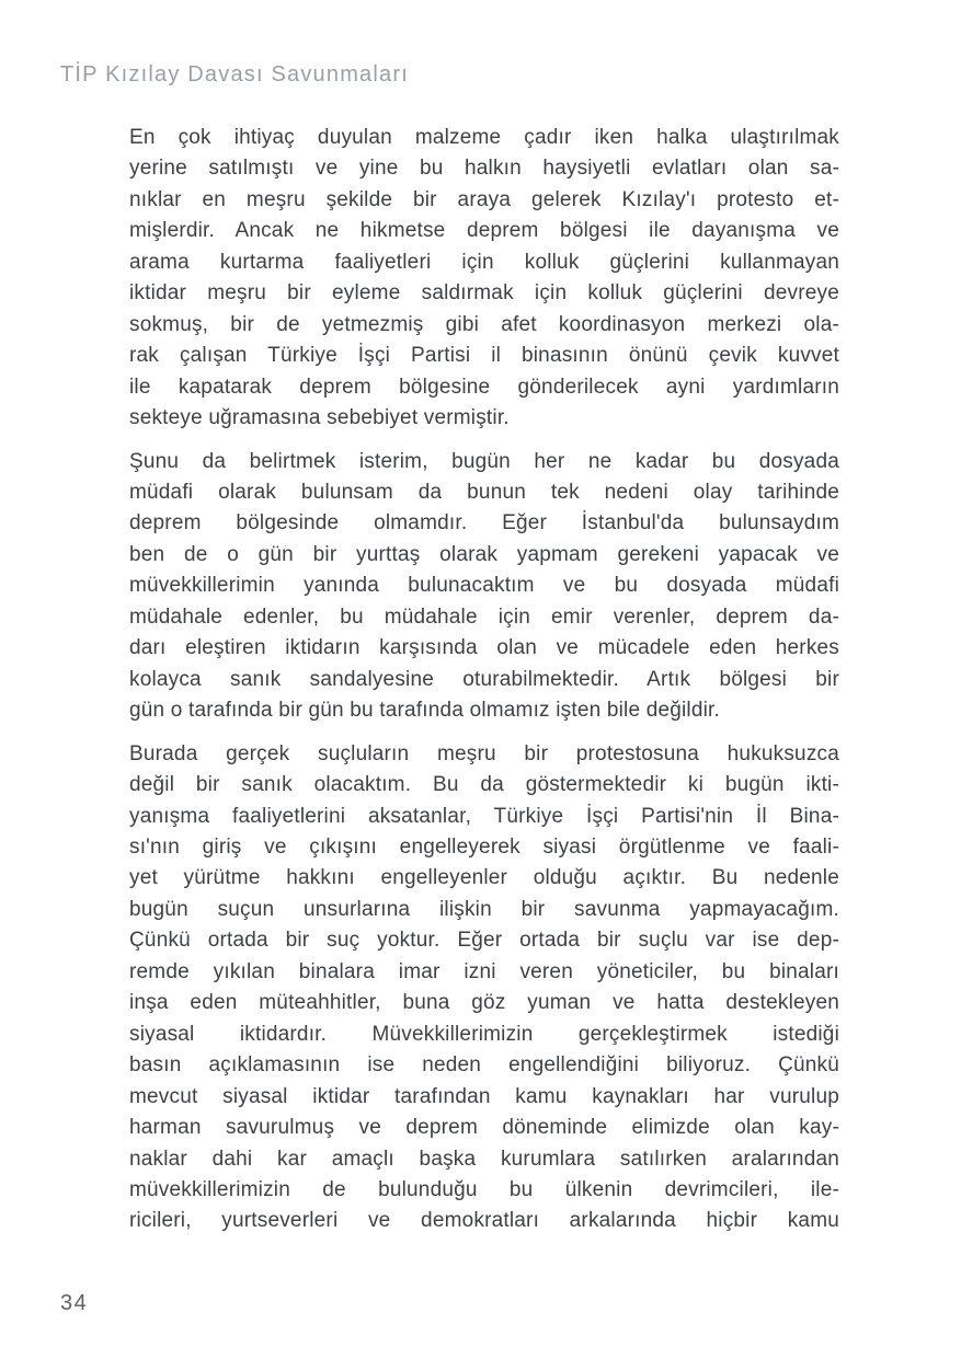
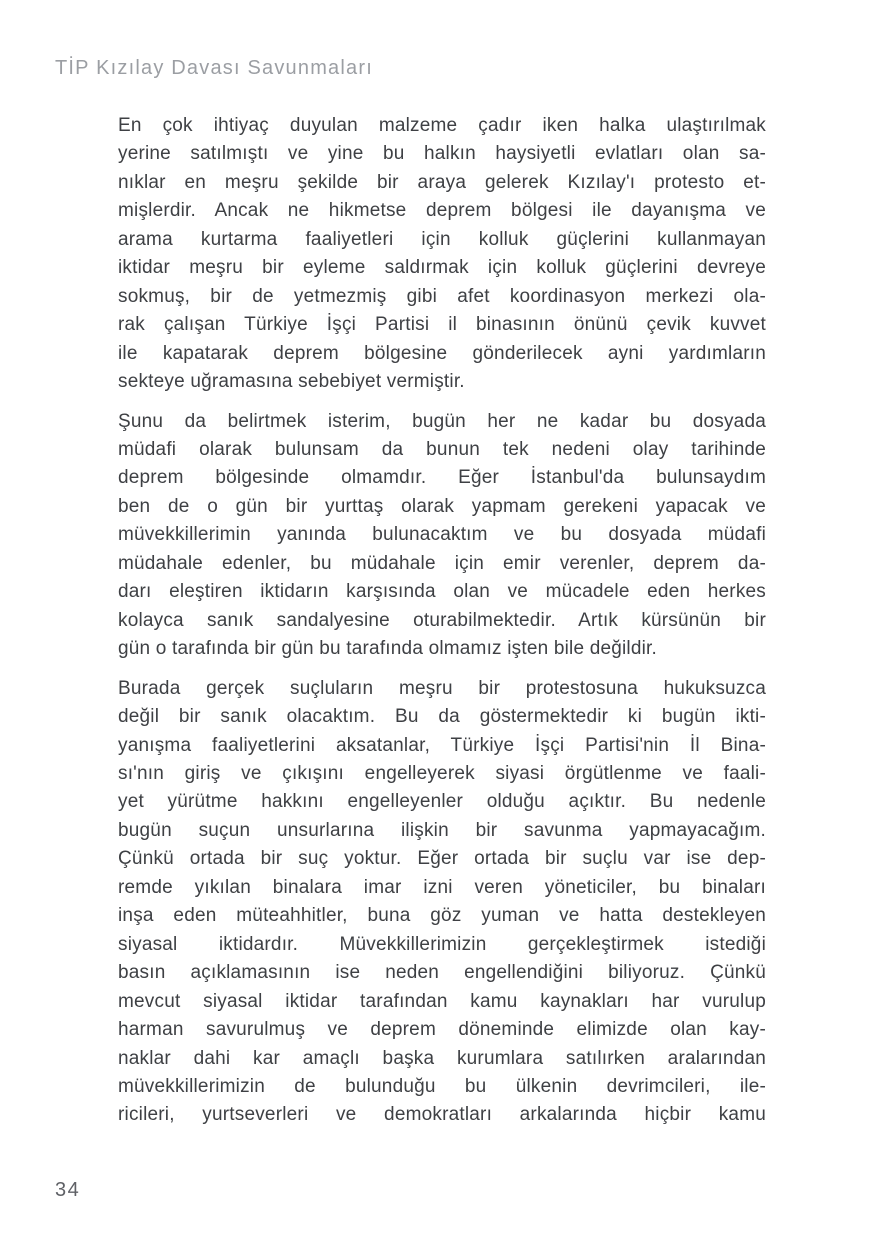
  TİP Kızılay Davası Savunmaları
  En çok ihtiyaç duyulan malzeme çadır iken halka ulaştırılmak
  yerine satılmıştı ve yine bu halkın haysiyetli evlatları olan sa-
  nıklar en meşru şekilde bir araya gelerek Kızılay'ı protesto et-
  mişlerdir. Ancak ne hikmetse deprem bölgesi ile dayanışma ve
  arama kurtarma faaliyetleri için kolluk güçlerini kullanmayan
  iktidar meşru bir eyleme saldırmak için kolluk güçlerini devreye
  sokmuş, bir de yetmezmiş gibi afet koordinasyon merkezi ola-
  rak çalışan Türkiye İşçi Partisi il binasının önünü çevik kuvvet
  ile kapatarak deprem bölgesine gönderilecek ayni yardımların
  sekteye uğramasına sebebiyet vermiştir.
  Şunu da belirtmek isterim, bugün her ne kadar bu dosyada
  müdafi olarak bulunsam da bunun tek nedeni olay tarihinde
  deprem bölgesinde olmamdır. Eğer İstanbul'da bulunsaydım
  ben de o gün bir yurttaş olarak yapmam gerekeni yapacak ve
  müvekkillerimin yanında bulunacaktım ve bu dosyada müdafi
  müdahale edenler, bu müdahale için emir verenler, deprem da-
  darı eleştiren iktidarın karşısında olan ve mücadele eden herkes
- kolayca sanık sandalyesine oturabilmektedir. Artık bölgesi bir
+ kolayca sanık sandalyesine oturabilmektedir. Artık kürsünün bir
  gün o tarafında bir gün bu tarafında olmamız işten bile değildir.
  Burada gerçek suçluların meşru bir protestosuna hukuksuzca
  değil bir sanık olacaktım. Bu da göstermektedir ki bugün ikti-
  yanışma faaliyetlerini aksatanlar, Türkiye İşçi Partisi'nin İl Bina-
  sı'nın giriş ve çıkışını engelleyerek siyasi örgütlenme ve faali-
  yet yürütme hakkını engelleyenler olduğu açıktır. Bu nedenle
  bugün suçun unsurlarına ilişkin bir savunma yapmayacağım.
  Çünkü ortada bir suç yoktur. Eğer ortada bir suçlu var ise dep-
  remde yıkılan binalara imar izni veren yöneticiler, bu binaları
  inşa eden müteahhitler, buna göz yuman ve hatta destekleyen
  siyasal iktidardır. Müvekkillerimizin gerçekleştirmek istediği
  basın açıklamasının ise neden engellendiğini biliyoruz. Çünkü
  mevcut siyasal iktidar tarafından kamu kaynakları har vurulup
  harman savurulmuş ve deprem döneminde elimizde olan kay-
  naklar dahi kar amaçlı başka kurumlara satılırken aralarından
  müvekkillerimizin de bulunduğu bu ülkenin devrimcileri, ile-
  ricileri, yurtseverleri ve demokratları arkalarında hiçbir kamu
  34
